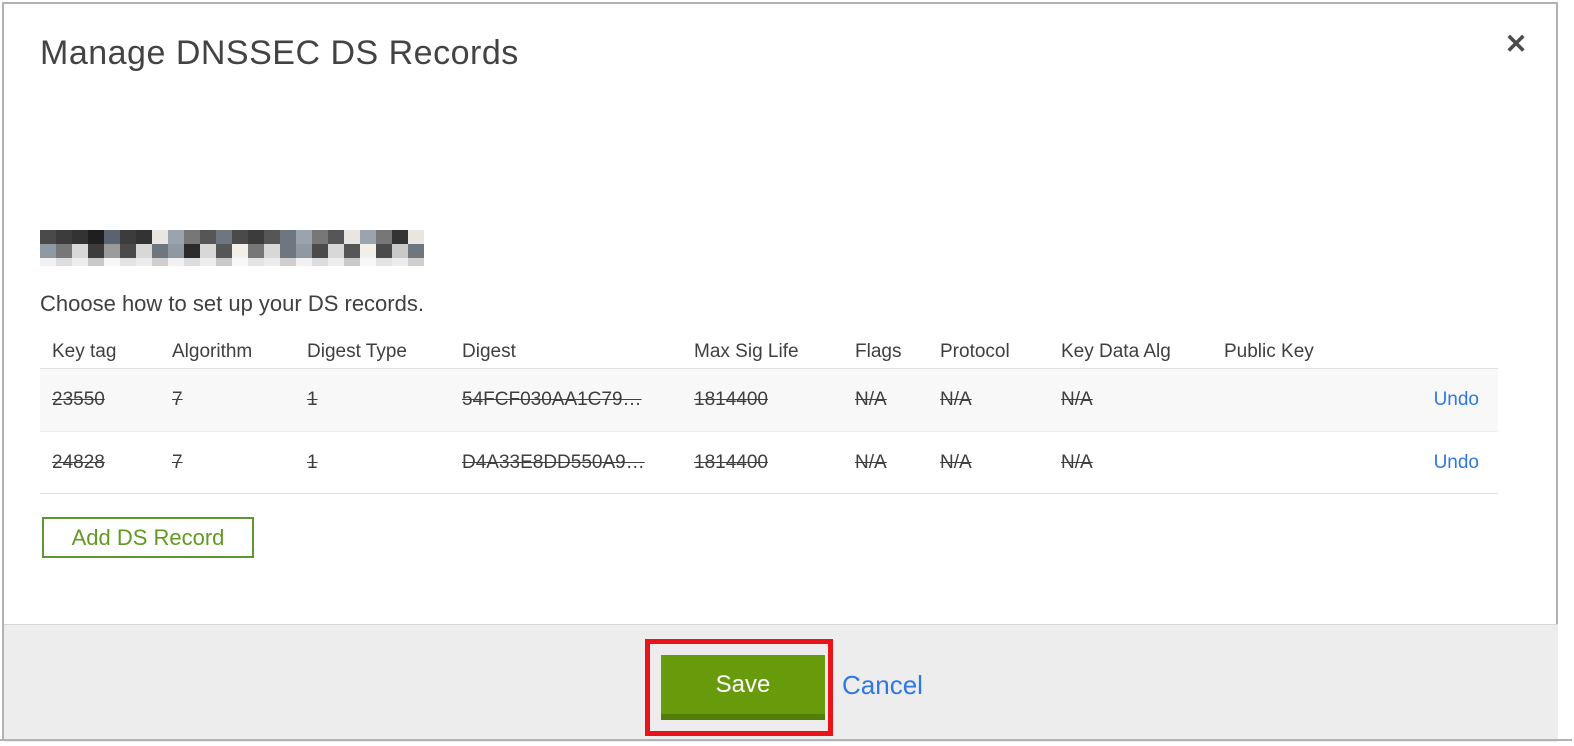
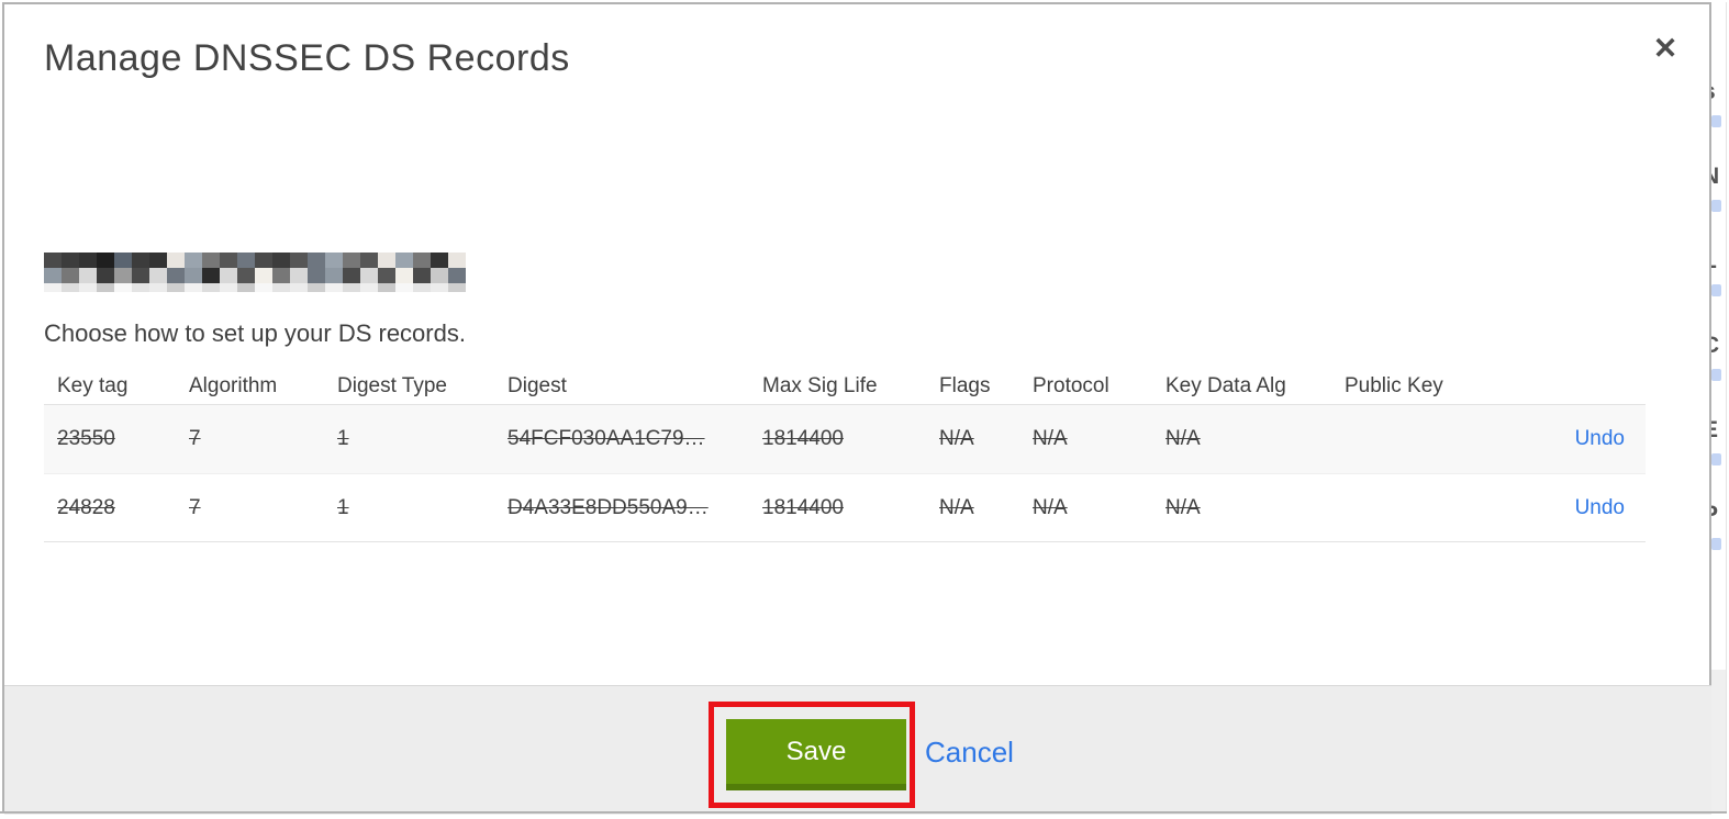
  Manage DNSSEC DS Records
  ✕
  Choose how to set up your DS records.
  Key tag
  Algorithm
  Digest Type
  Digest
  Max Sig Life
  Flags
  Protocol
  Key Data Alg
  Public Key
  23550
  7
  1
  54FCF030AA1C79…
  1814400
  N/A
  N/A
  N/A
  Undo
  24828
  7
  1
  D4A33E8DD550A9…
  1814400
  N/A
  N/A
  N/A
  Undo
- Add DS Record
  Save
  Cancel
+ N
+ C
